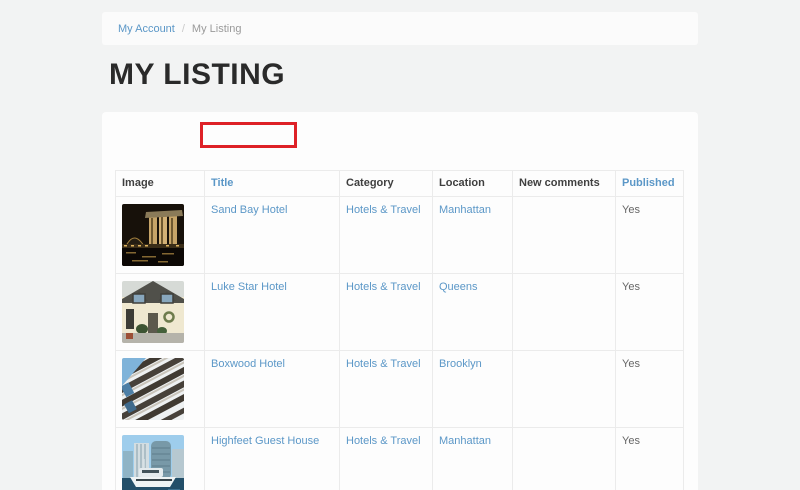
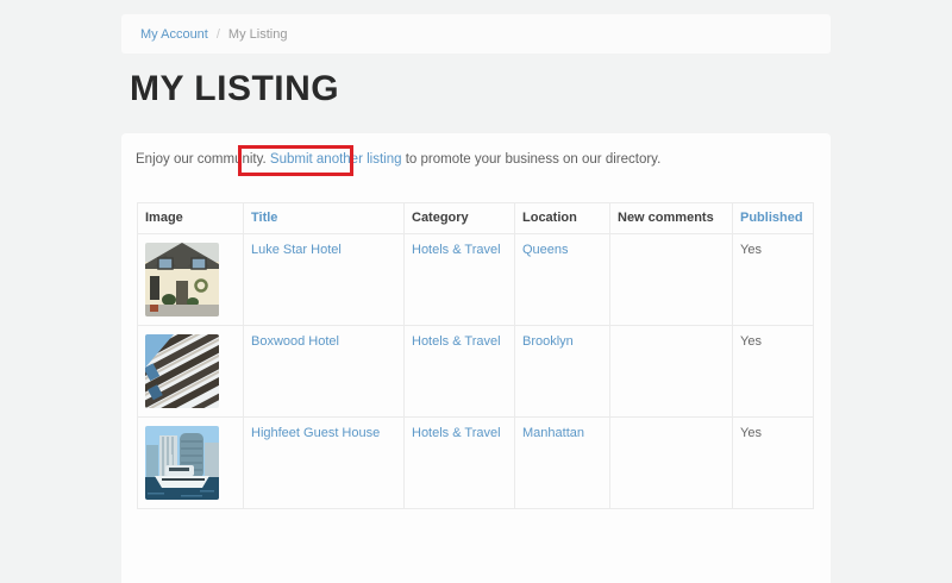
  My Account
  /
  My Listing
  MY LISTING
+ Enjoy our community. Submit another listing to promote your business on our directory.
  Image	Title	Category	Location	New comments	Published
- 	Sand Bay Hotel	Hotels & Travel	Manhattan		Yes
  	Luke Star Hotel	Hotels & Travel	Queens		Yes
  	Boxwood Hotel	Hotels & Travel	Brooklyn		Yes
  	Highfeet Guest House	Hotels & Travel	Manhattan		Yes
